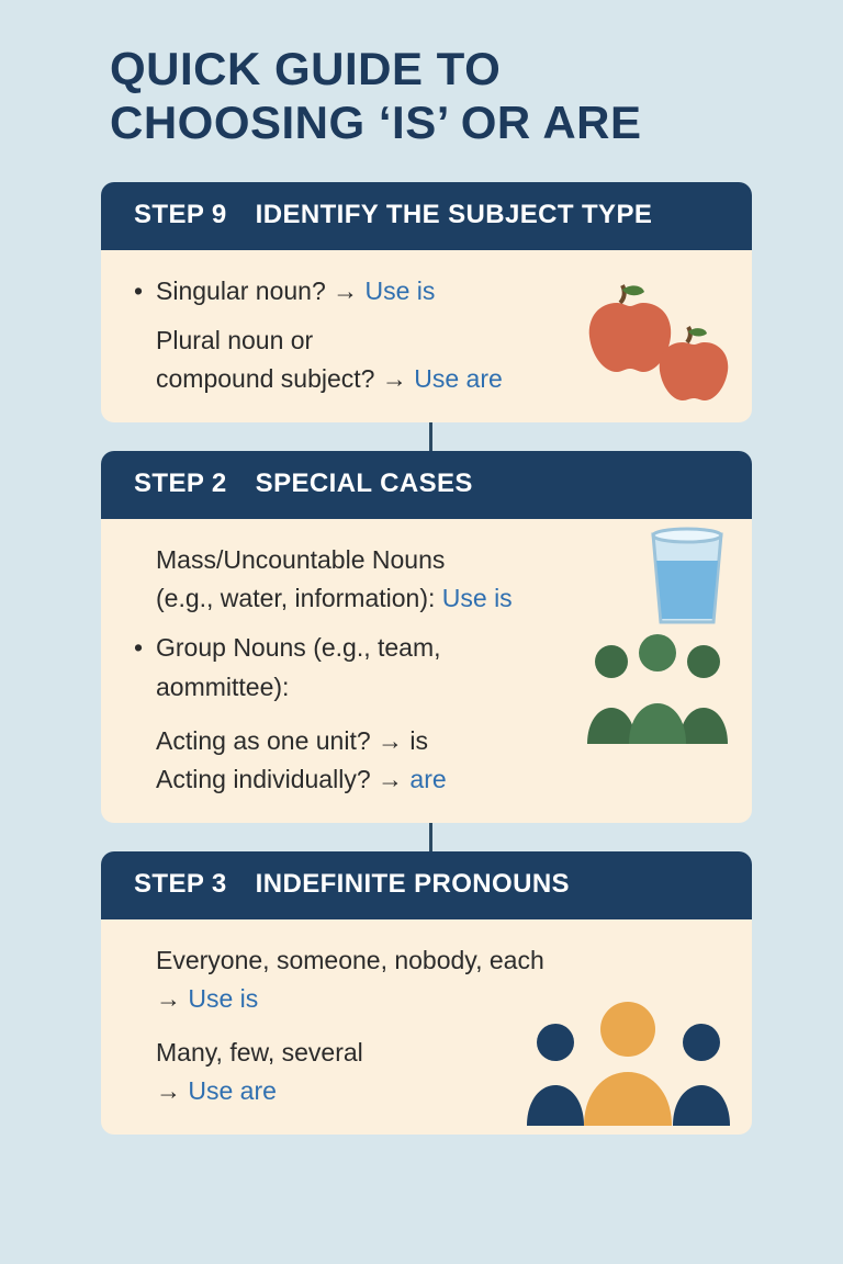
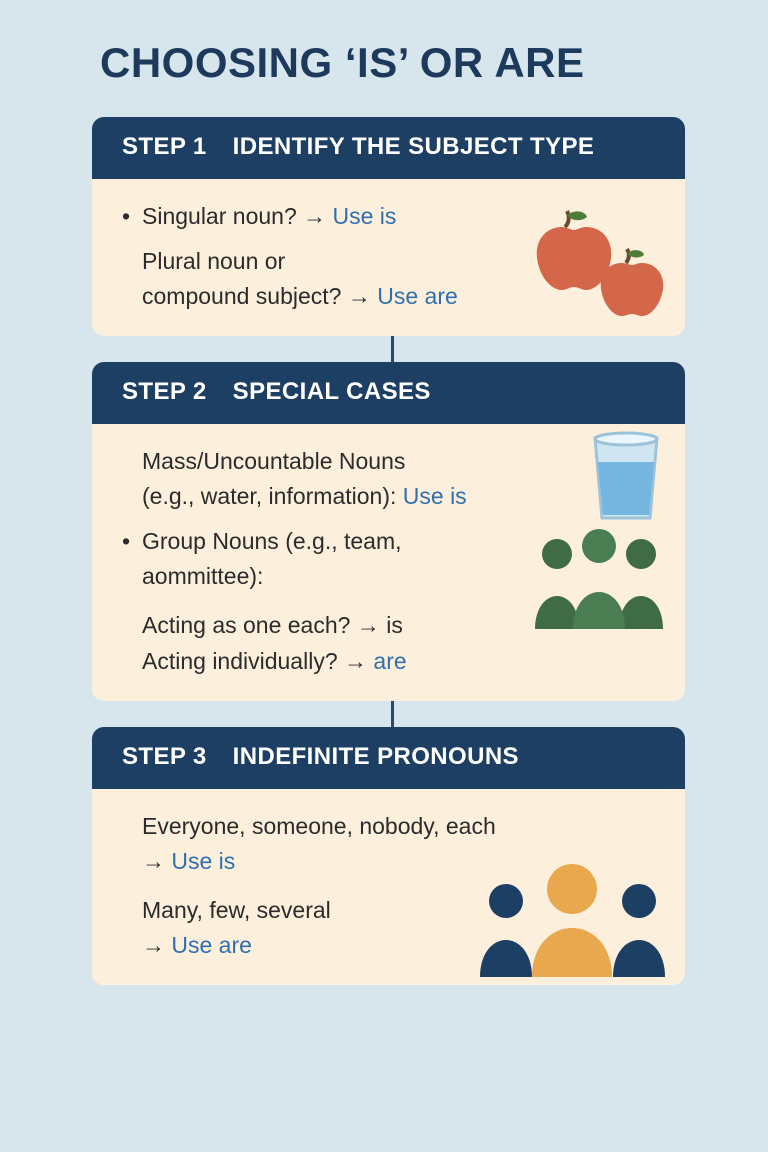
- QUICK GUIDE TO
  CHOOSING ‘IS’ OR ARE
- STEP 9
+ STEP 1
  IDENTIFY THE SUBJECT TYPE
  •
  Singular noun? → Use is
  Plural noun or
  compound subject? → Use are
  STEP 2
  SPECIAL CASES
  Mass/Uncountable Nouns
  (e.g., water, information): Use is
  •
  Group Nouns (e.g., team,
  aommittee):
- Acting as one unit? → is
+ Acting as one each? → is
  Acting individually? → are
  STEP 3
  INDEFINITE PRONOUNS
  Everyone, someone, nobody, each
  → Use is
  Many, few, several
  → Use are
